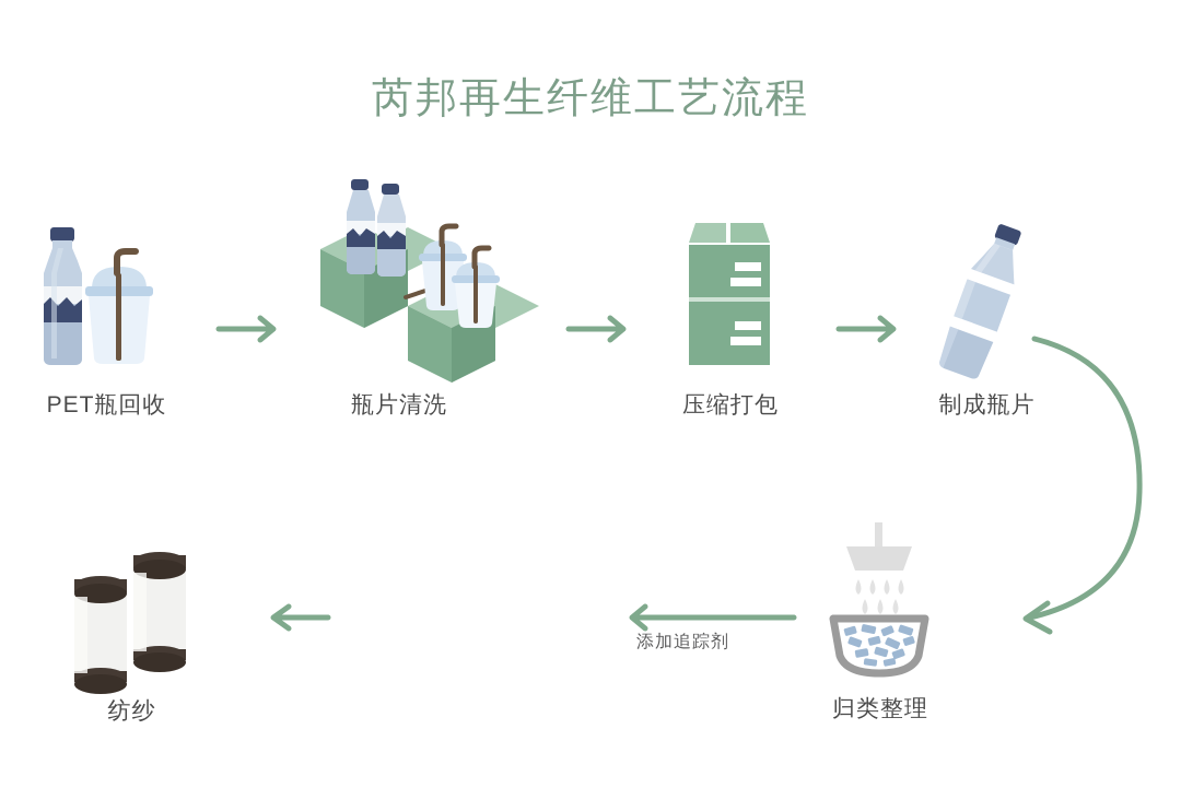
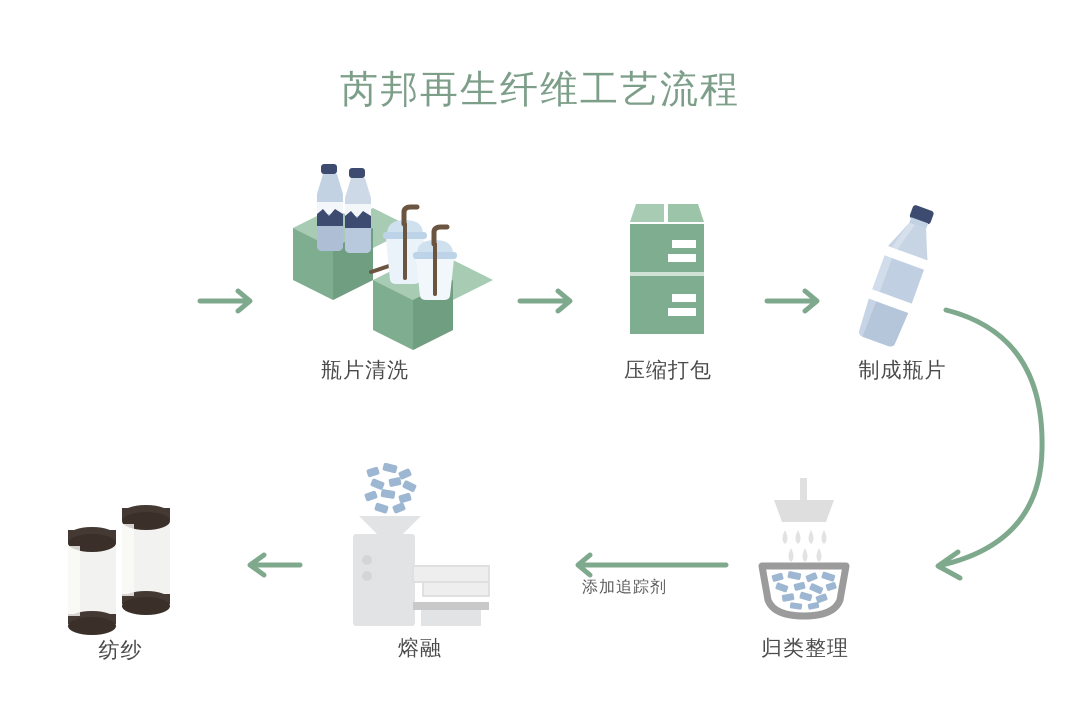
  芮邦再生纤维工艺流程
- PET瓶回收
  瓶片清洗
  压缩打包
  制成瓶片
  归类整理
  添加追踪剂
+ 熔融
  纺纱
